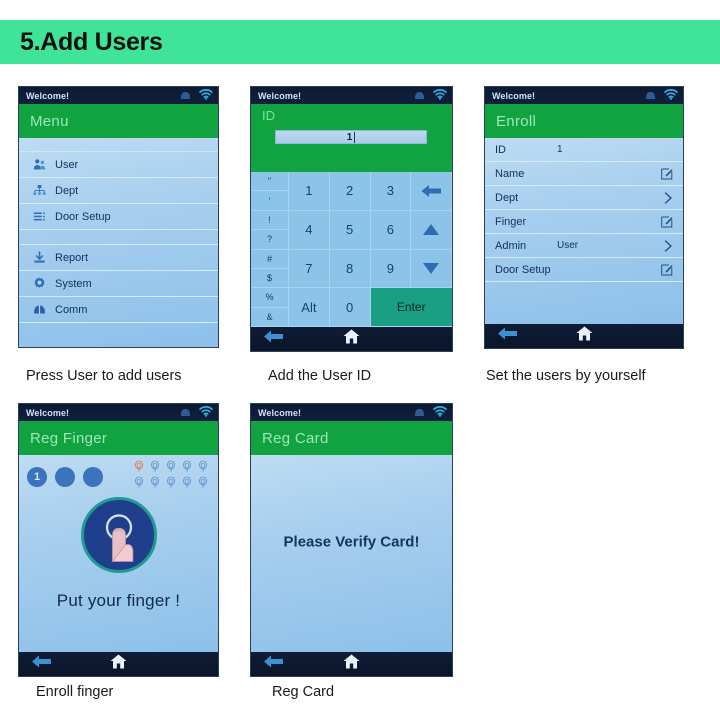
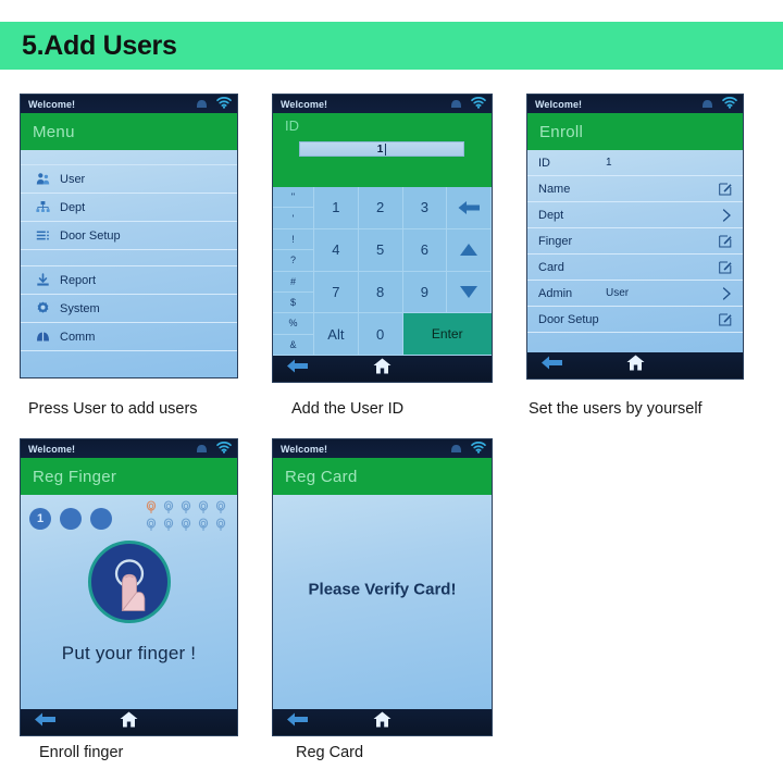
  5.Add Users
  Welcome!
  Menu
  User
  Dept
  Door Setup
  Report
  System
  Comm
  Press User to add users
  Welcome!
  ID
  1
  "
  '
  !
  ?
  #
  $
  %
  &
  1
  2
  3
  4
  5
  6
  7
  8
  9
  Alt
  0
  Enter
  Add the User ID
  Welcome!
  Enroll
  ID
  1
  Name
  Dept
  Finger
+ Card
  Admin
  User
  Door Setup
  Set the users by yourself
  Welcome!
  Reg Finger
  1
  Put your finger !
  Enroll finger
  Welcome!
  Reg Card
  Please Verify Card!
  Reg Card
